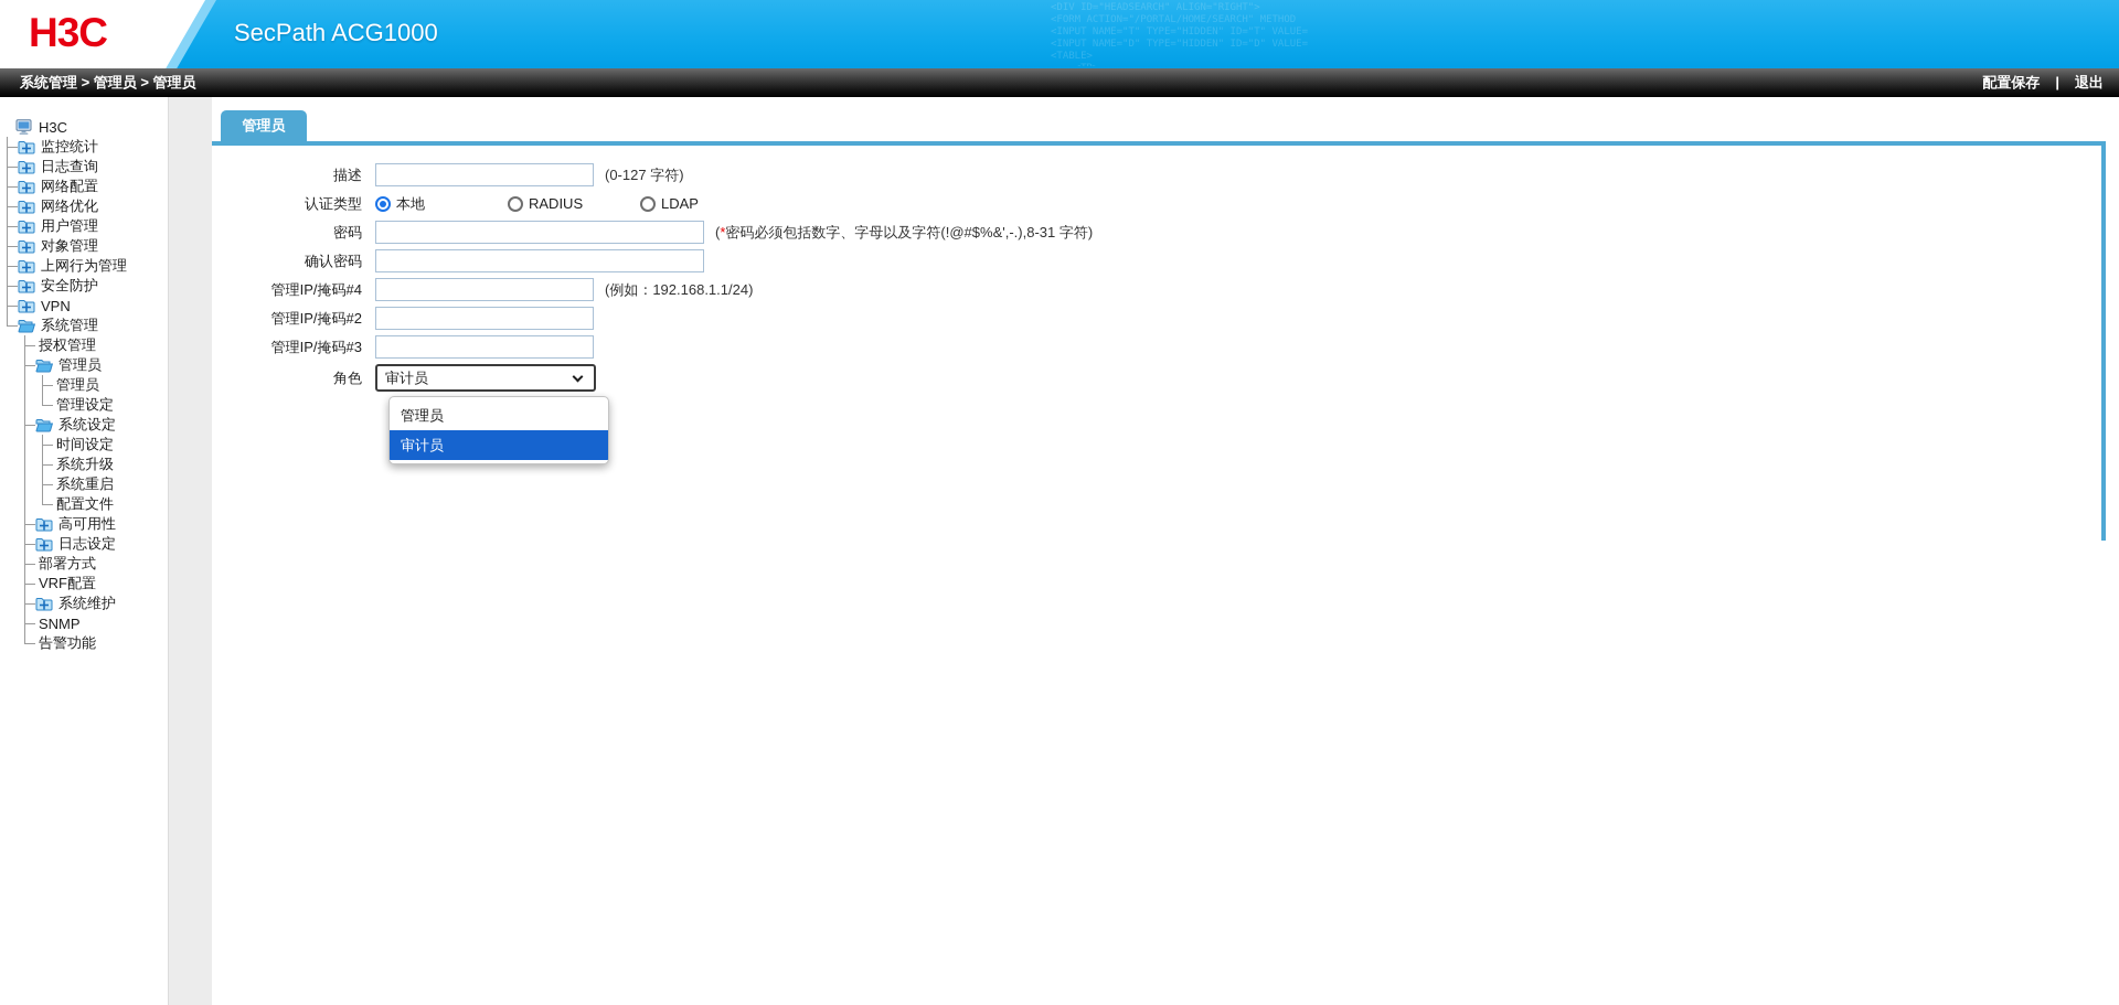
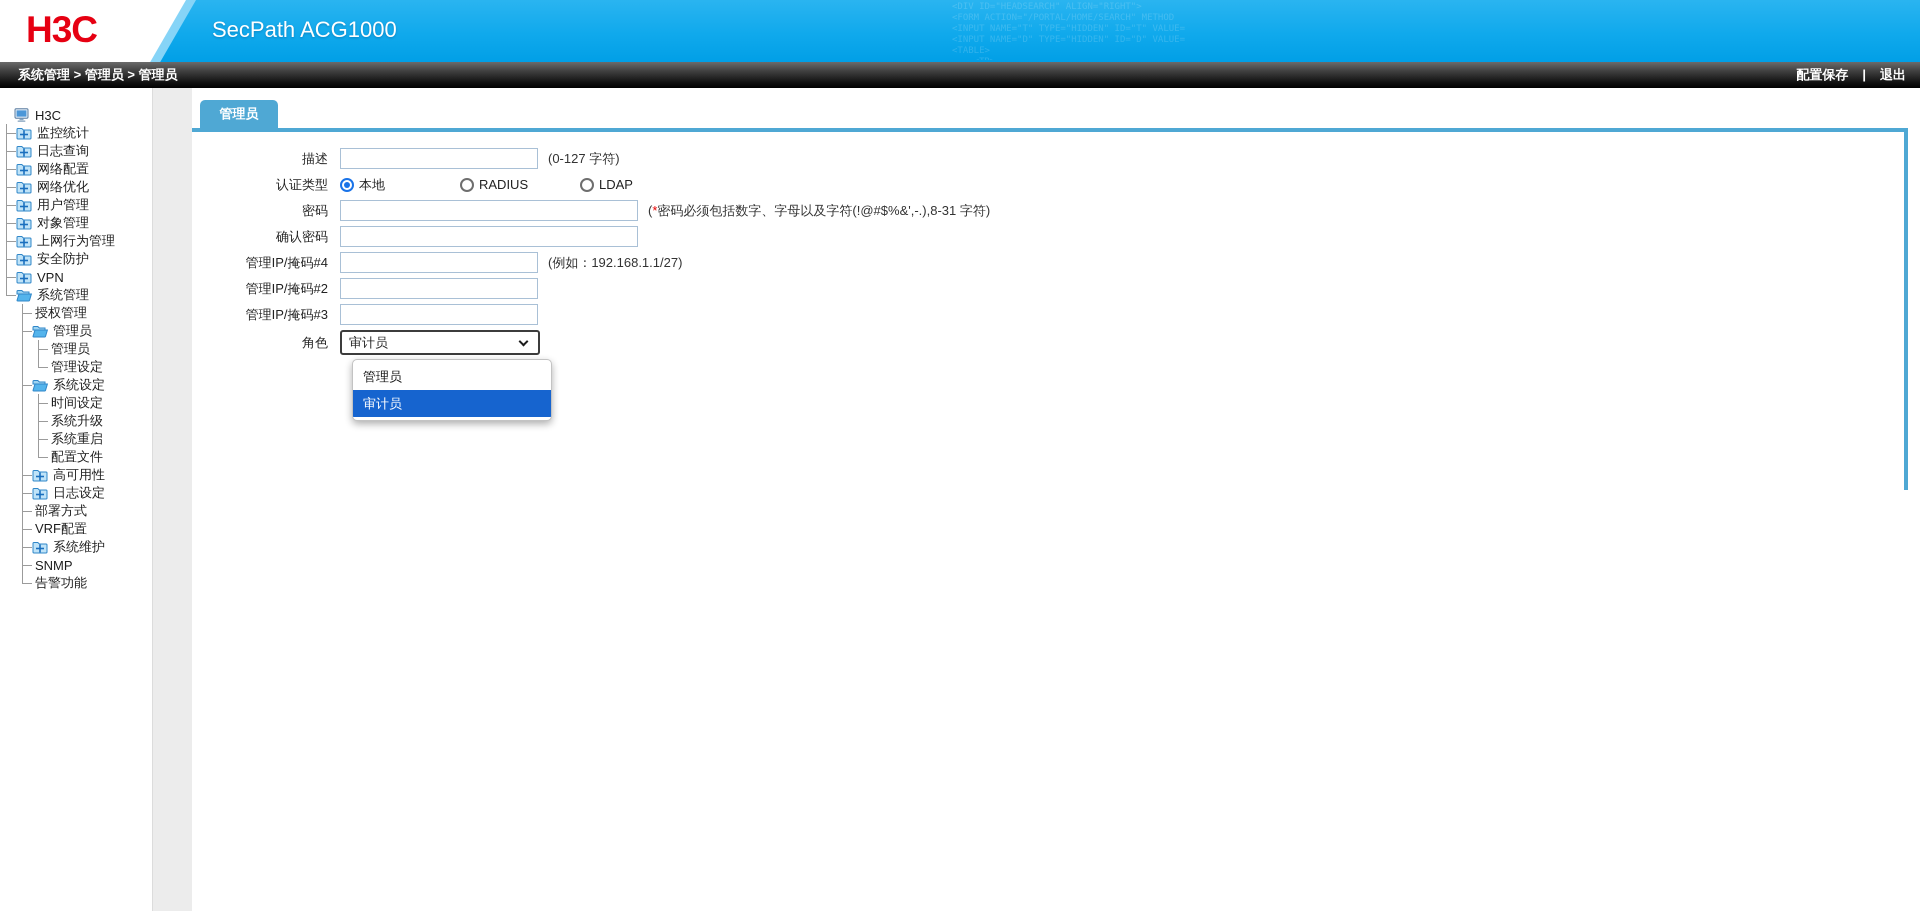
  <DIV ID="HEADSEARCH" ALIGN="RIGHT">
  <FORM ACTION="/PORTAL/HOME/SEARCH" METHOD
  <INPUT NAME="T" TYPE="HIDDEN" ID="T" VALUE=
  <INPUT NAME="D" TYPE="HIDDEN" ID="D" VALUE=
  <TABLE>
  H3C
  SecPath ACG1000
  系统管理 > 管理员 > 管理员
  配置保存
  |
  退出
  H3C
  监控统计
  日志查询
  网络配置
  网络优化
  用户管理
  对象管理
  上网行为管理
  安全防护
  VPN
  系统管理
  授权管理
  管理员
  管理员
  管理设定
  系统设定
  时间设定
  系统升级
  系统重启
  配置文件
  高可用性
  日志设定
  部署方式
  VRF配置
  系统维护
  SNMP
  告警功能
  管理员
  描述
  (0-127 字符)
  认证类型
  本地
  RADIUS
  LDAP
  密码
  (*密码必须包括数字、字母以及字符(!@#$%&',-.),8-31 字符)
  确认密码
  管理IP/掩码#4
- (例如：192.168.1.1/24)
+ (例如：192.168.1.1/27)
  管理IP/掩码#2
  管理IP/掩码#3
  角色
  审计员
  管理员
  审计员
